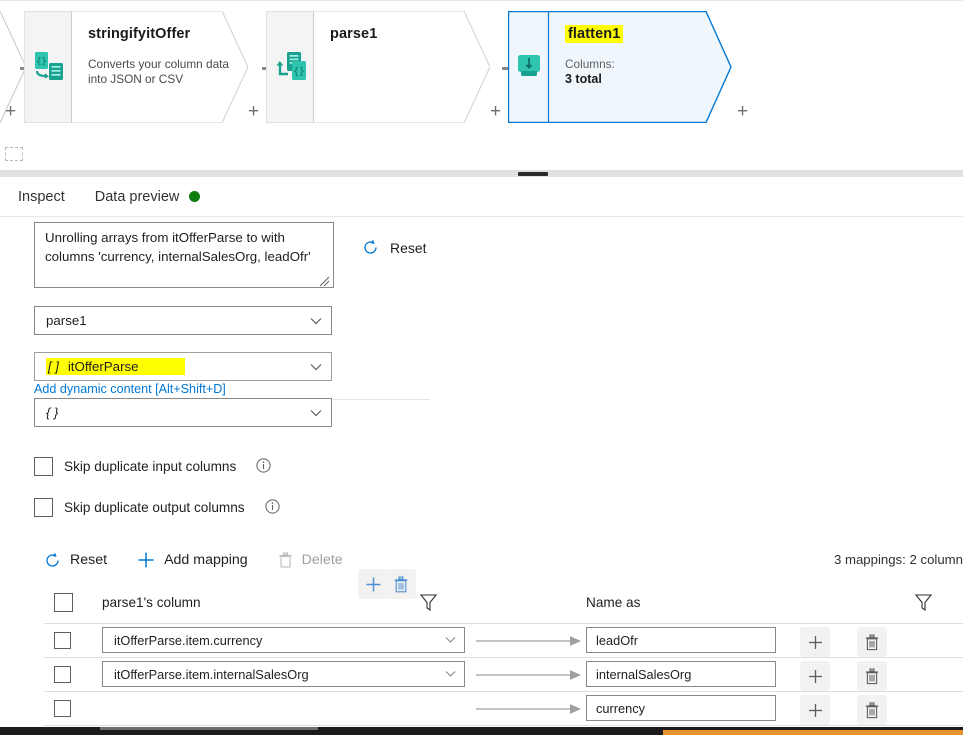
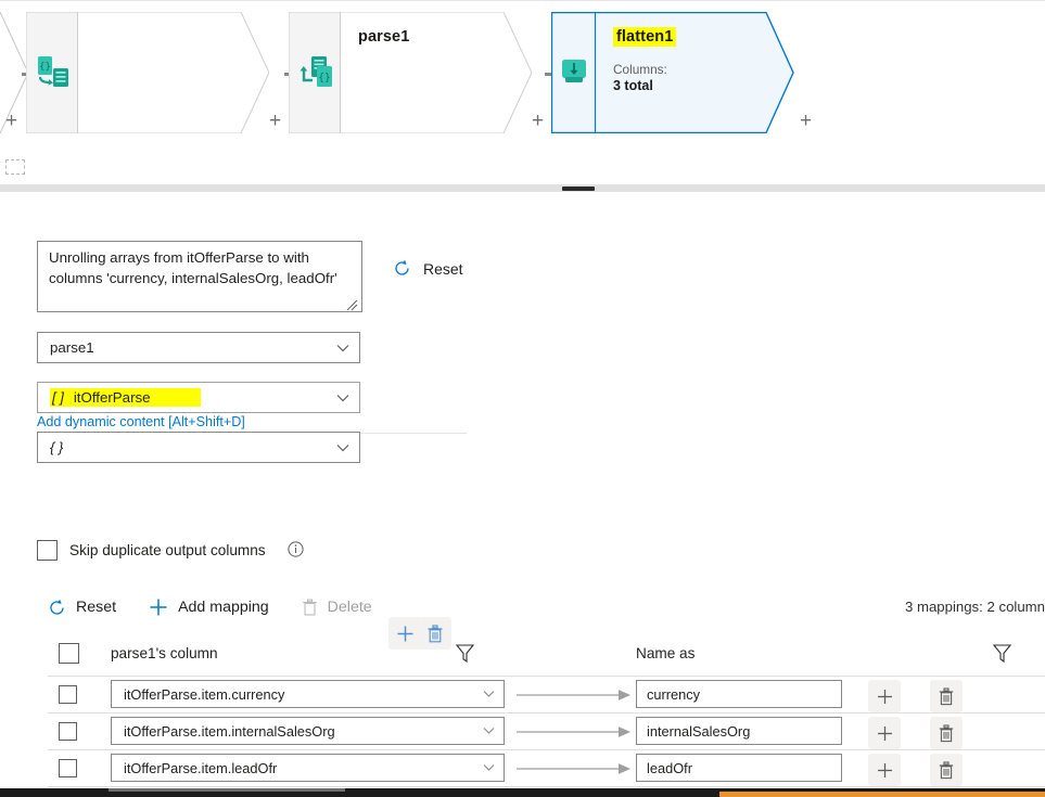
  +
  {}
- stringifyitOffer
- Converts your column data into JSON or CSV
  +
  {}
  parse1
  +
  flatten1
  Columns:
  3 total
  +
- Inspect
- Data preview
  Unrolling arrays from itOfferParse to with columns 'currency, internalSalesOrg, leadOfr'
  Reset
  parse1
  [ ]
  itOfferParse
  Add dynamic content [Alt+Shift+D]
  { }
- Skip duplicate input columns
  Skip duplicate output columns
  Reset
  Add mapping
  Delete
  3 mappings: 2 column
  parse1's column
  Name as
  itOfferParse.item.currency
- leadOfr
+ currency
  itOfferParse.item.internalSalesOrg
  internalSalesOrg
+ itOfferParse.item.leadOfr
- currency
+ leadOfr
